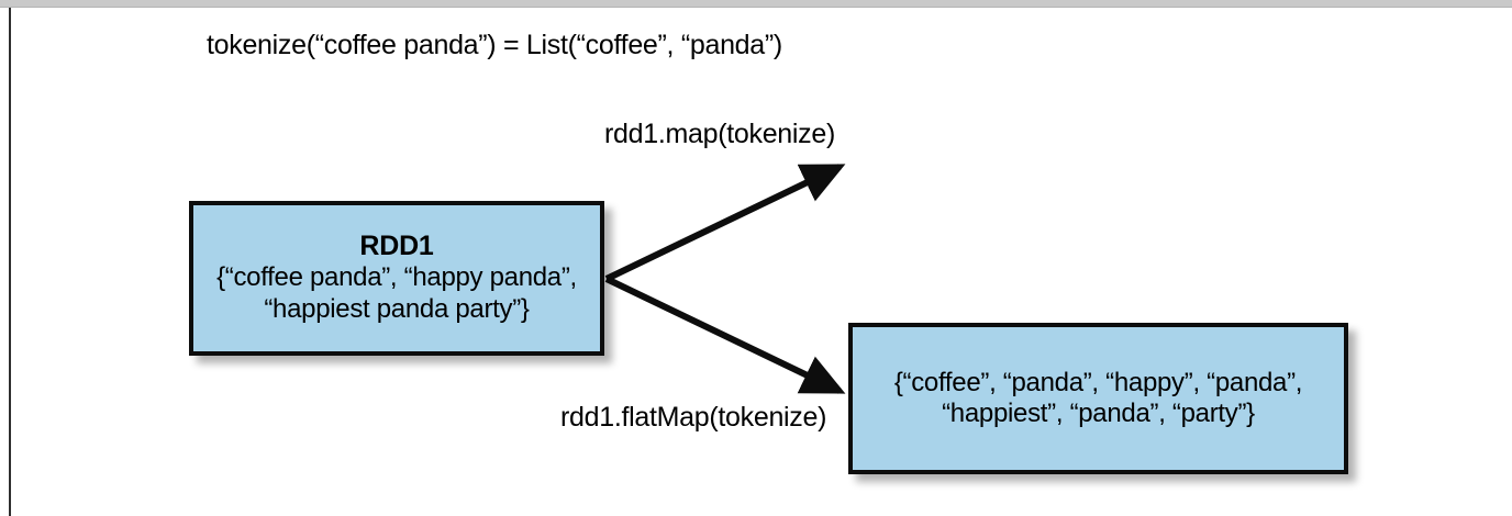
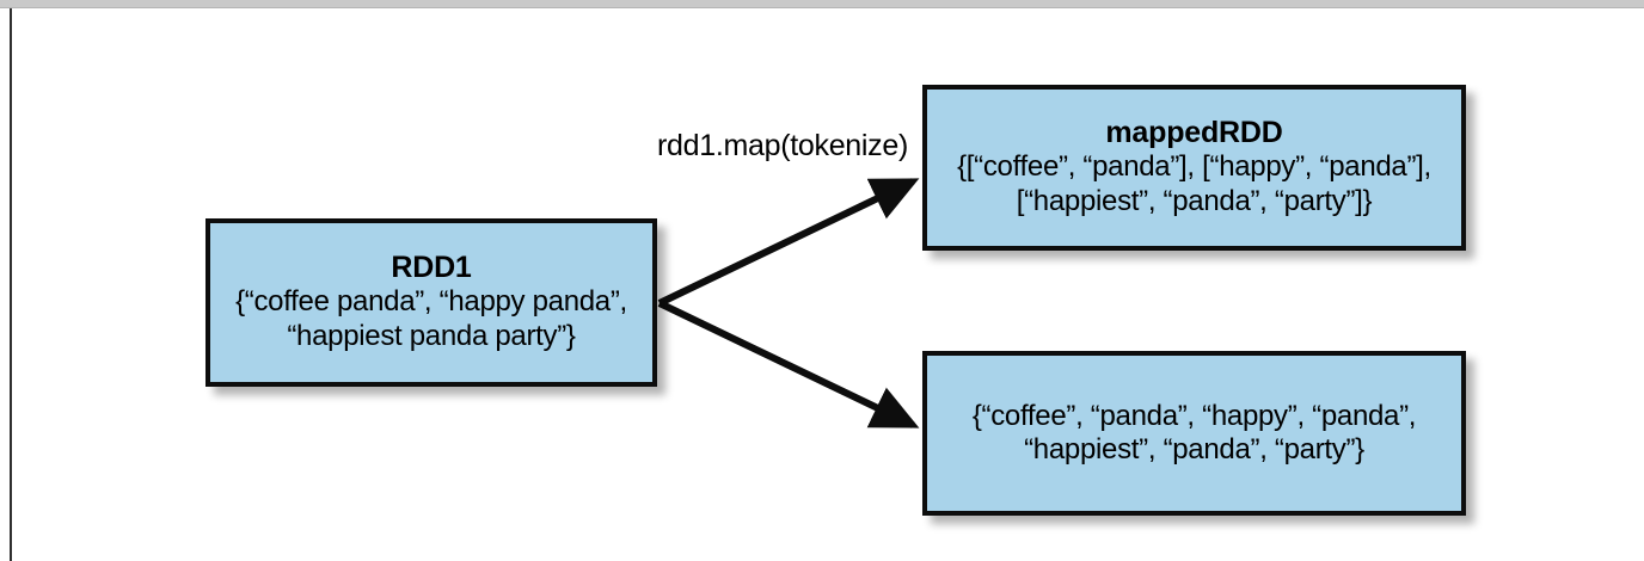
- tokenize(“coffee panda”) = List(“coffee”, “panda”)
  rdd1.map(tokenize)
- rdd1.flatMap(tokenize)
  RDD1
  {“coffee panda”, “happy panda”,
  “happiest panda party”}
+ mappedRDD
+ {[“coffee”, “panda”], [“happy”, “panda”],
+ [“happiest”, “panda”, “party”]}
  {“coffee”, “panda”, “happy”, “panda”,
  “happiest”, “panda”, “party”}
